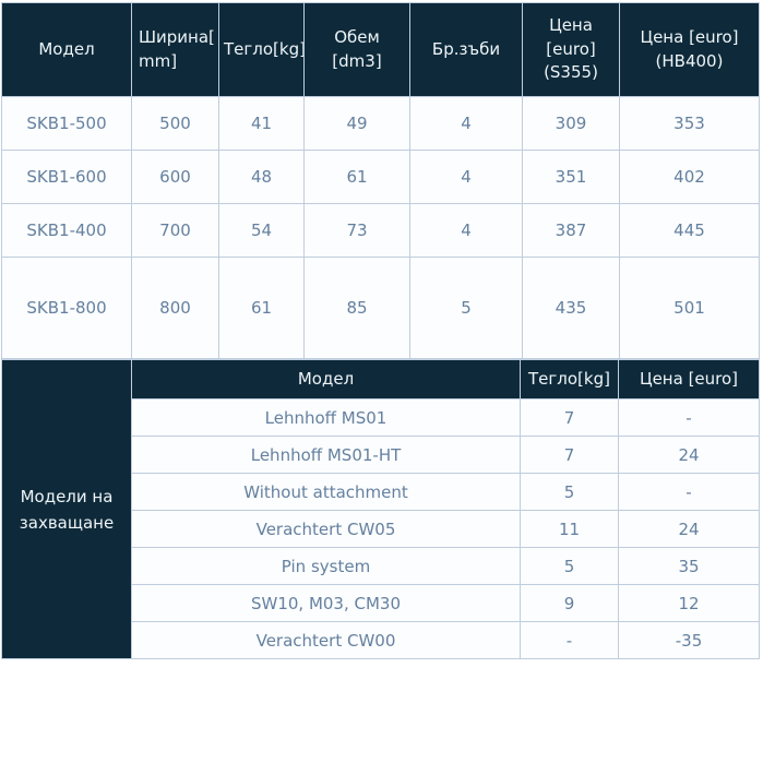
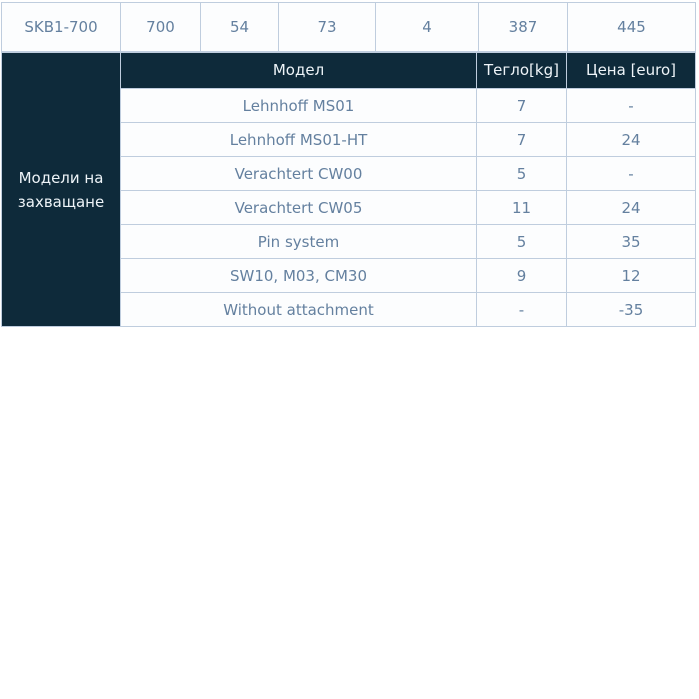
- Модел	Ширина[ mm]	Тегло[kg]	Обем [dm3]	Бр.зъби	Цена [euro] (S355)	Цена [euro] (HB400)
- SKB1-500	500	41	49	4	309	353
- SKB1-600	600	48	61	4	351	402
- SKB1-400	700	54	73	4	387	445
+ SKB1-700	700	54	73	4	387	445
- SKB1-800	800	61	85	5	435	501
  Модели на захващане	Модел	Тегло[kg]	Цена [euro]
  Lehnhoff MS01	7	-
  Lehnhoff MS01-HT	7	24
- Without attachment	5	-
+ Verachtert CW00	5	-
  Verachtert CW05	11	24
  Pin system	5	35
  SW10, M03, CM30	9	12
- Verachtert CW00	-	-35
+ Without attachment	-	-35
